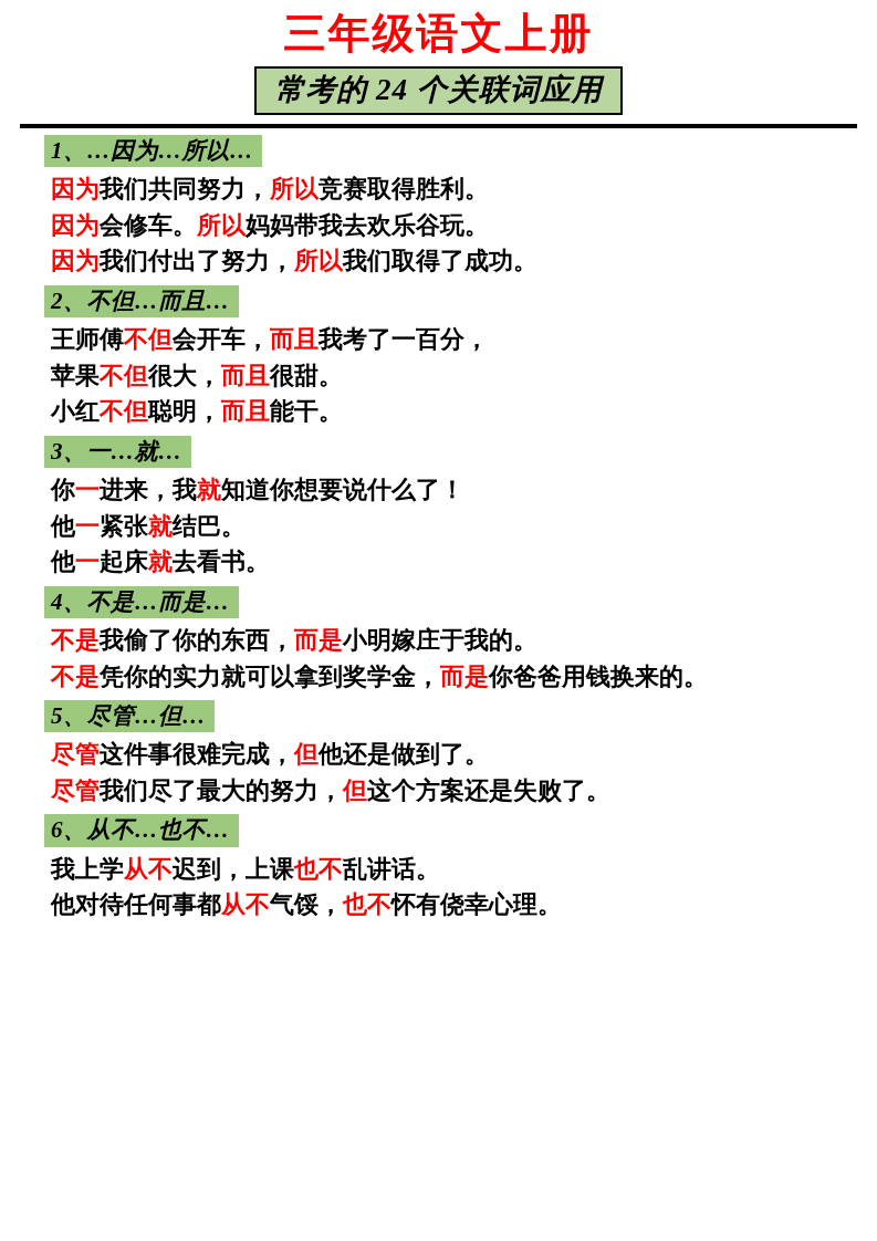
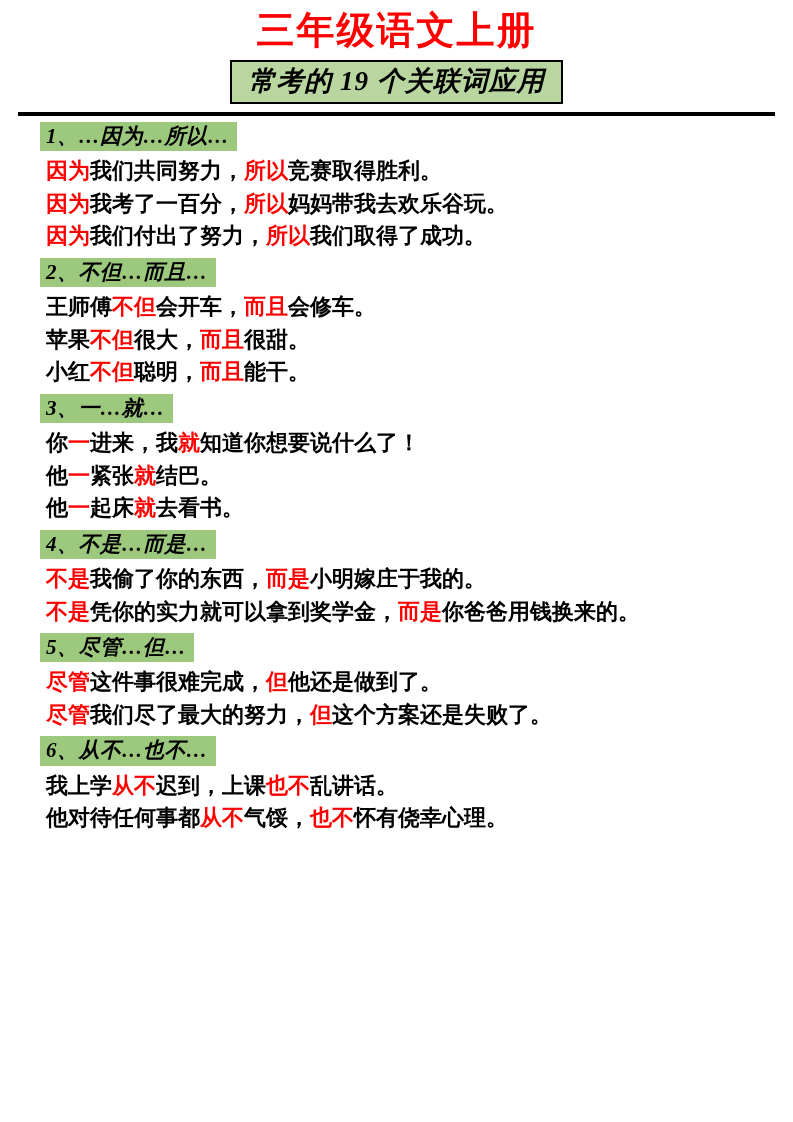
  三年级语文上册
- 常考的 24 个关联词应用
+ 常考的 19 个关联词应用
  1、…因为…所以…
  因为我们共同努力，所以竞赛取得胜利。
- 因为会修车。所以妈妈带我去欢乐谷玩。
+ 因为我考了一百分，所以妈妈带我去欢乐谷玩。
  因为我们付出了努力，所以我们取得了成功。
  2、不但…而且…
- 王师傅不但会开车，而且我考了一百分，
+ 王师傅不但会开车，而且会修车。
  苹果不但很大，而且很甜。
  小红不但聪明，而且能干。
  3、一…就…
  你一进来，我就知道你想要说什么了！
  他一紧张就结巴。
  他一起床就去看书。
  4、不是…而是…
  不是我偷了你的东西，而是小明嫁庄于我的。
  不是凭你的实力就可以拿到奖学金，而是你爸爸用钱换来的。
  5、尽管…但…
  尽管这件事很难完成，但他还是做到了。
  尽管我们尽了最大的努力，但这个方案还是失败了。
  6、从不…也不…
  我上学从不迟到，上课也不乱讲话。
  他对待任何事都从不气馁，也不怀有侥幸心理。
